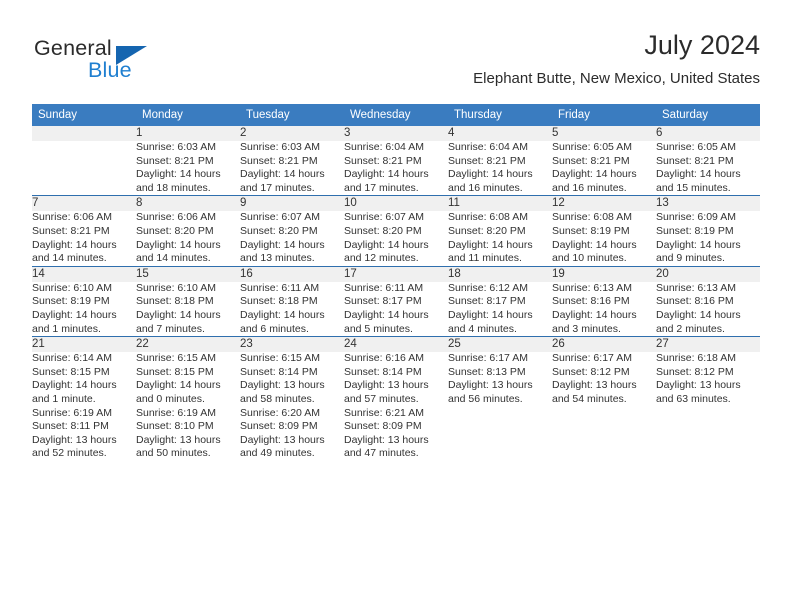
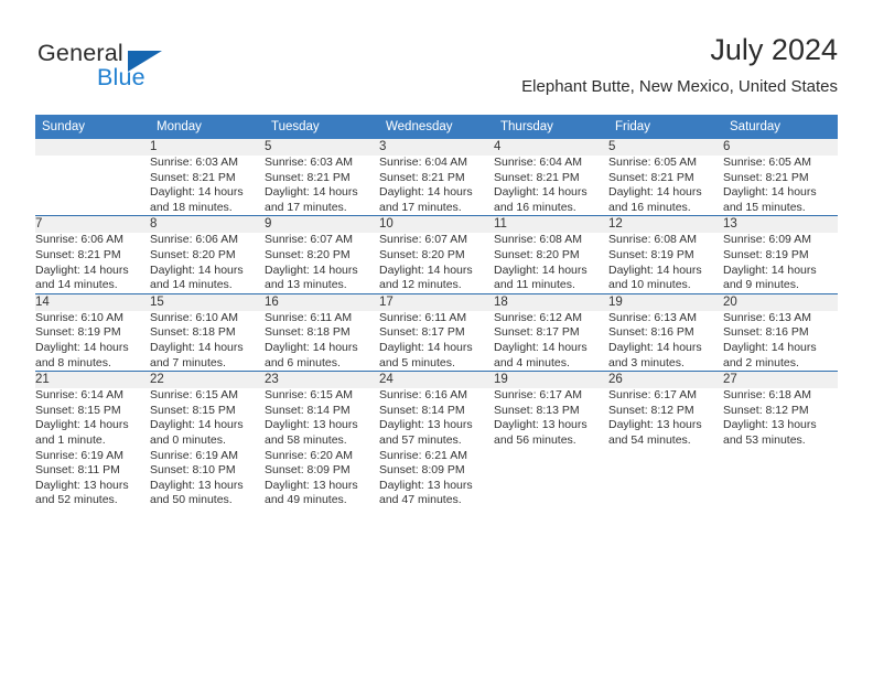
  General
  Blue
  July 2024
  Elephant Butte, New Mexico, United States
  Sunday	Monday	Tuesday	Wednesday	Thursday	Friday	Saturday
- 	1	2	3	4	5	6
+ 	1	5	3	4	5	6
  	Sunrise: 6:03 AMSunset: 8:21 PMDaylight: 14 hoursand 18 minutes.	Sunrise: 6:03 AMSunset: 8:21 PMDaylight: 14 hoursand 17 minutes.	Sunrise: 6:04 AMSunset: 8:21 PMDaylight: 14 hoursand 17 minutes.	Sunrise: 6:04 AMSunset: 8:21 PMDaylight: 14 hoursand 16 minutes.	Sunrise: 6:05 AMSunset: 8:21 PMDaylight: 14 hoursand 16 minutes.	Sunrise: 6:05 AMSunset: 8:21 PMDaylight: 14 hoursand 15 minutes.
  7	8	9	10	11	12	13
  Sunrise: 6:06 AMSunset: 8:21 PMDaylight: 14 hoursand 14 minutes.	Sunrise: 6:06 AMSunset: 8:20 PMDaylight: 14 hoursand 14 minutes.	Sunrise: 6:07 AMSunset: 8:20 PMDaylight: 14 hoursand 13 minutes.	Sunrise: 6:07 AMSunset: 8:20 PMDaylight: 14 hoursand 12 minutes.	Sunrise: 6:08 AMSunset: 8:20 PMDaylight: 14 hoursand 11 minutes.	Sunrise: 6:08 AMSunset: 8:19 PMDaylight: 14 hoursand 10 minutes.	Sunrise: 6:09 AMSunset: 8:19 PMDaylight: 14 hoursand 9 minutes.
  14	15	16	17	18	19	20
- Sunrise: 6:10 AMSunset: 8:19 PMDaylight: 14 hoursand 1 minutes.	Sunrise: 6:10 AMSunset: 8:18 PMDaylight: 14 hoursand 7 minutes.	Sunrise: 6:11 AMSunset: 8:18 PMDaylight: 14 hoursand 6 minutes.	Sunrise: 6:11 AMSunset: 8:17 PMDaylight: 14 hoursand 5 minutes.	Sunrise: 6:12 AMSunset: 8:17 PMDaylight: 14 hoursand 4 minutes.	Sunrise: 6:13 AMSunset: 8:16 PMDaylight: 14 hoursand 3 minutes.	Sunrise: 6:13 AMSunset: 8:16 PMDaylight: 14 hoursand 2 minutes.
+ Sunrise: 6:10 AMSunset: 8:19 PMDaylight: 14 hoursand 8 minutes.	Sunrise: 6:10 AMSunset: 8:18 PMDaylight: 14 hoursand 7 minutes.	Sunrise: 6:11 AMSunset: 8:18 PMDaylight: 14 hoursand 6 minutes.	Sunrise: 6:11 AMSunset: 8:17 PMDaylight: 14 hoursand 5 minutes.	Sunrise: 6:12 AMSunset: 8:17 PMDaylight: 14 hoursand 4 minutes.	Sunrise: 6:13 AMSunset: 8:16 PMDaylight: 14 hoursand 3 minutes.	Sunrise: 6:13 AMSunset: 8:16 PMDaylight: 14 hoursand 2 minutes.
- 21	22	23	24	25	26	27
+ 21	22	23	24	19	26	27
- Sunrise: 6:14 AMSunset: 8:15 PMDaylight: 14 hoursand 1 minute.	Sunrise: 6:15 AMSunset: 8:15 PMDaylight: 14 hoursand 0 minutes.	Sunrise: 6:15 AMSunset: 8:14 PMDaylight: 13 hoursand 58 minutes.	Sunrise: 6:16 AMSunset: 8:14 PMDaylight: 13 hoursand 57 minutes.	Sunrise: 6:17 AMSunset: 8:13 PMDaylight: 13 hoursand 56 minutes.	Sunrise: 6:17 AMSunset: 8:12 PMDaylight: 13 hoursand 54 minutes.	Sunrise: 6:18 AMSunset: 8:12 PMDaylight: 13 hoursand 63 minutes.
+ Sunrise: 6:14 AMSunset: 8:15 PMDaylight: 14 hoursand 1 minute.	Sunrise: 6:15 AMSunset: 8:15 PMDaylight: 14 hoursand 0 minutes.	Sunrise: 6:15 AMSunset: 8:14 PMDaylight: 13 hoursand 58 minutes.	Sunrise: 6:16 AMSunset: 8:14 PMDaylight: 13 hoursand 57 minutes.	Sunrise: 6:17 AMSunset: 8:13 PMDaylight: 13 hoursand 56 minutes.	Sunrise: 6:17 AMSunset: 8:12 PMDaylight: 13 hoursand 54 minutes.	Sunrise: 6:18 AMSunset: 8:12 PMDaylight: 13 hoursand 53 minutes.
  Sunrise: 6:19 AMSunset: 8:11 PMDaylight: 13 hoursand 52 minutes.	Sunrise: 6:19 AMSunset: 8:10 PMDaylight: 13 hoursand 50 minutes.	Sunrise: 6:20 AMSunset: 8:09 PMDaylight: 13 hoursand 49 minutes.	Sunrise: 6:21 AMSunset: 8:09 PMDaylight: 13 hoursand 47 minutes.
